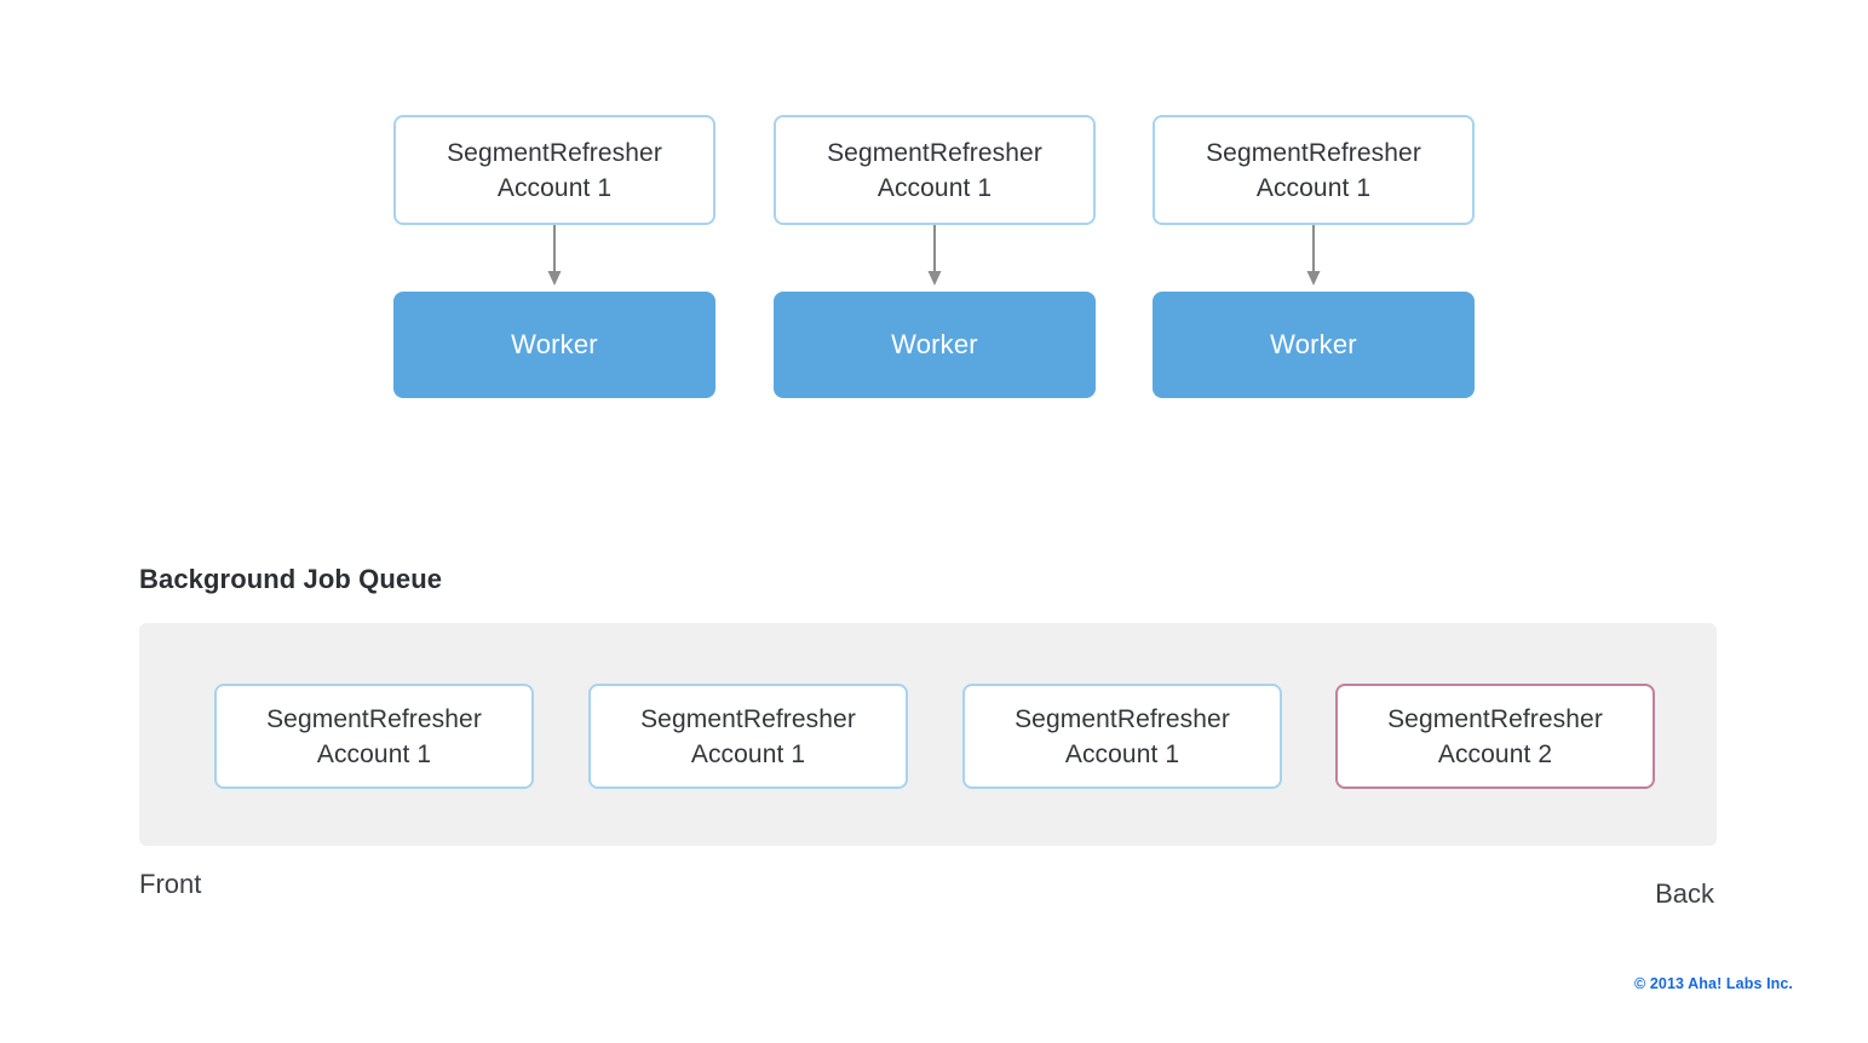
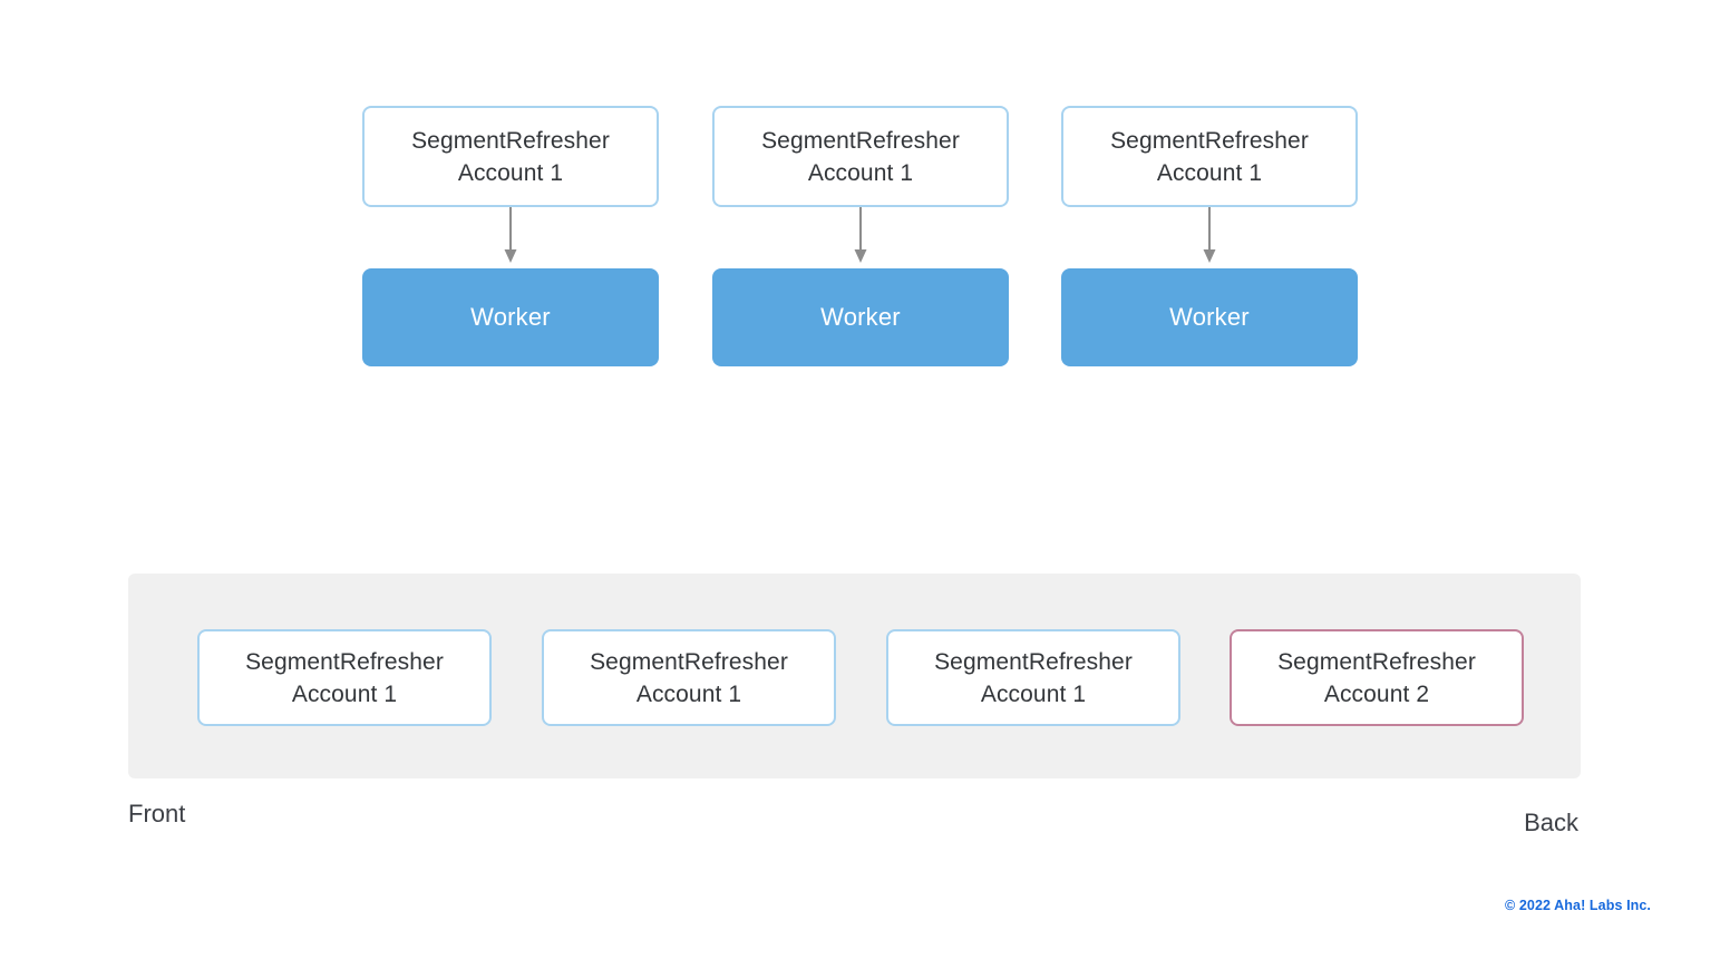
  SegmentRefresher
  Account 1
  Worker
  SegmentRefresher
  Account 1
  Worker
  SegmentRefresher
  Account 1
  Worker
- Background Job Queue
  SegmentRefresher
  Account 1
  SegmentRefresher
  Account 1
  SegmentRefresher
  Account 1
  SegmentRefresher
  Account 2
  Front
  Back
- © 2013 Aha! Labs Inc.
+ © 2022 Aha! Labs Inc.
